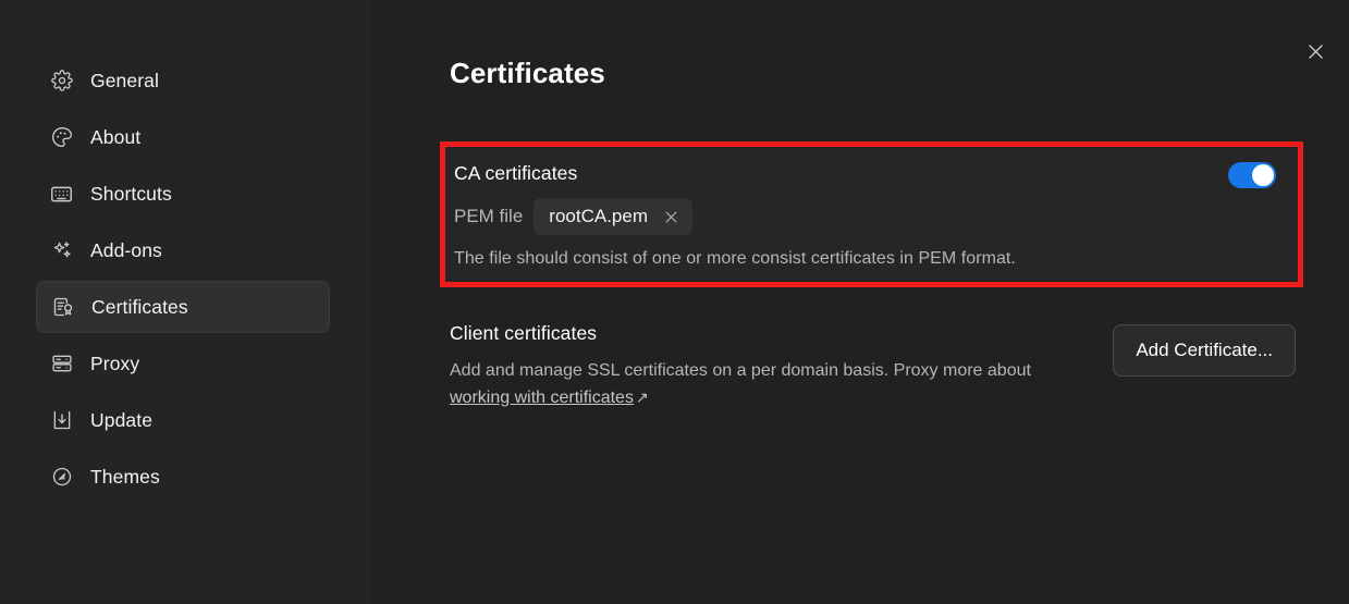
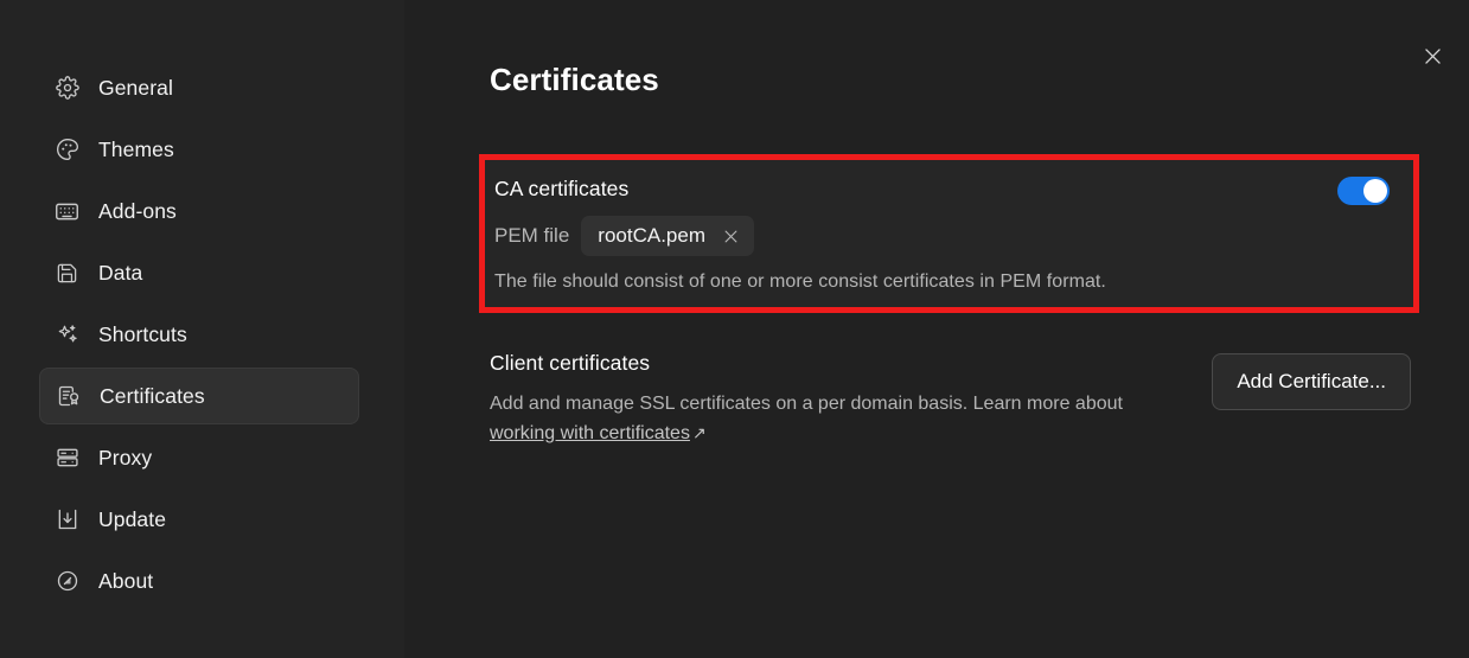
  General
- About
+ Themes
- Shortcuts
+ Add-ons
+ Data
- Add-ons
+ Shortcuts
  Certificates
  Proxy
  Update
- Themes
+ About
  Certificates
  CA certificates
  PEM file
  rootCA.pem
  The file should consist of one or more consist certificates in PEM format.
  Client certificates
- Add and manage SSL certificates on a per domain basis. Proxy more about working with certificates ↗
+ Add and manage SSL certificates on a per domain basis. Learn more about working with certificates ↗
  Add Certificate...
